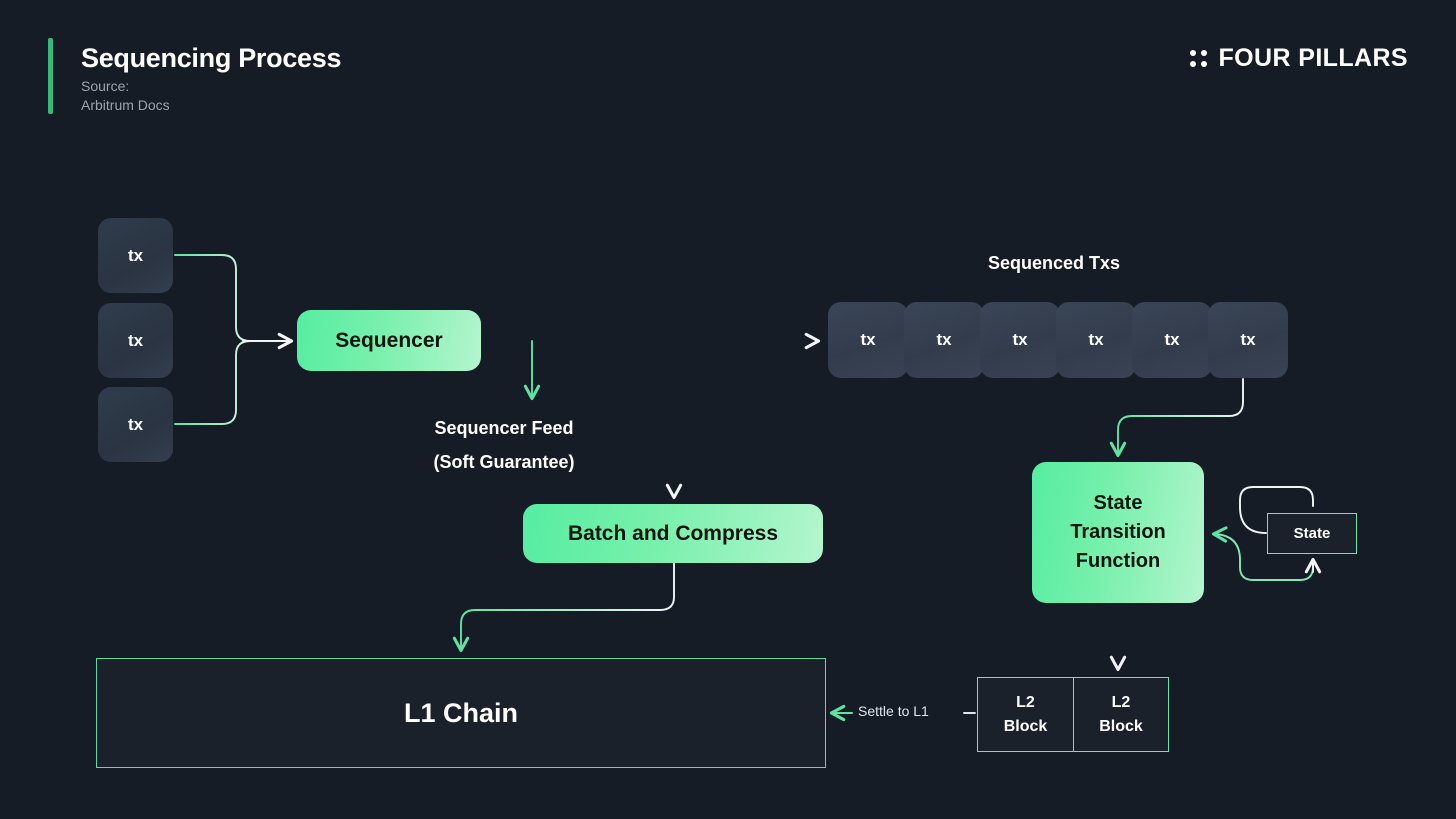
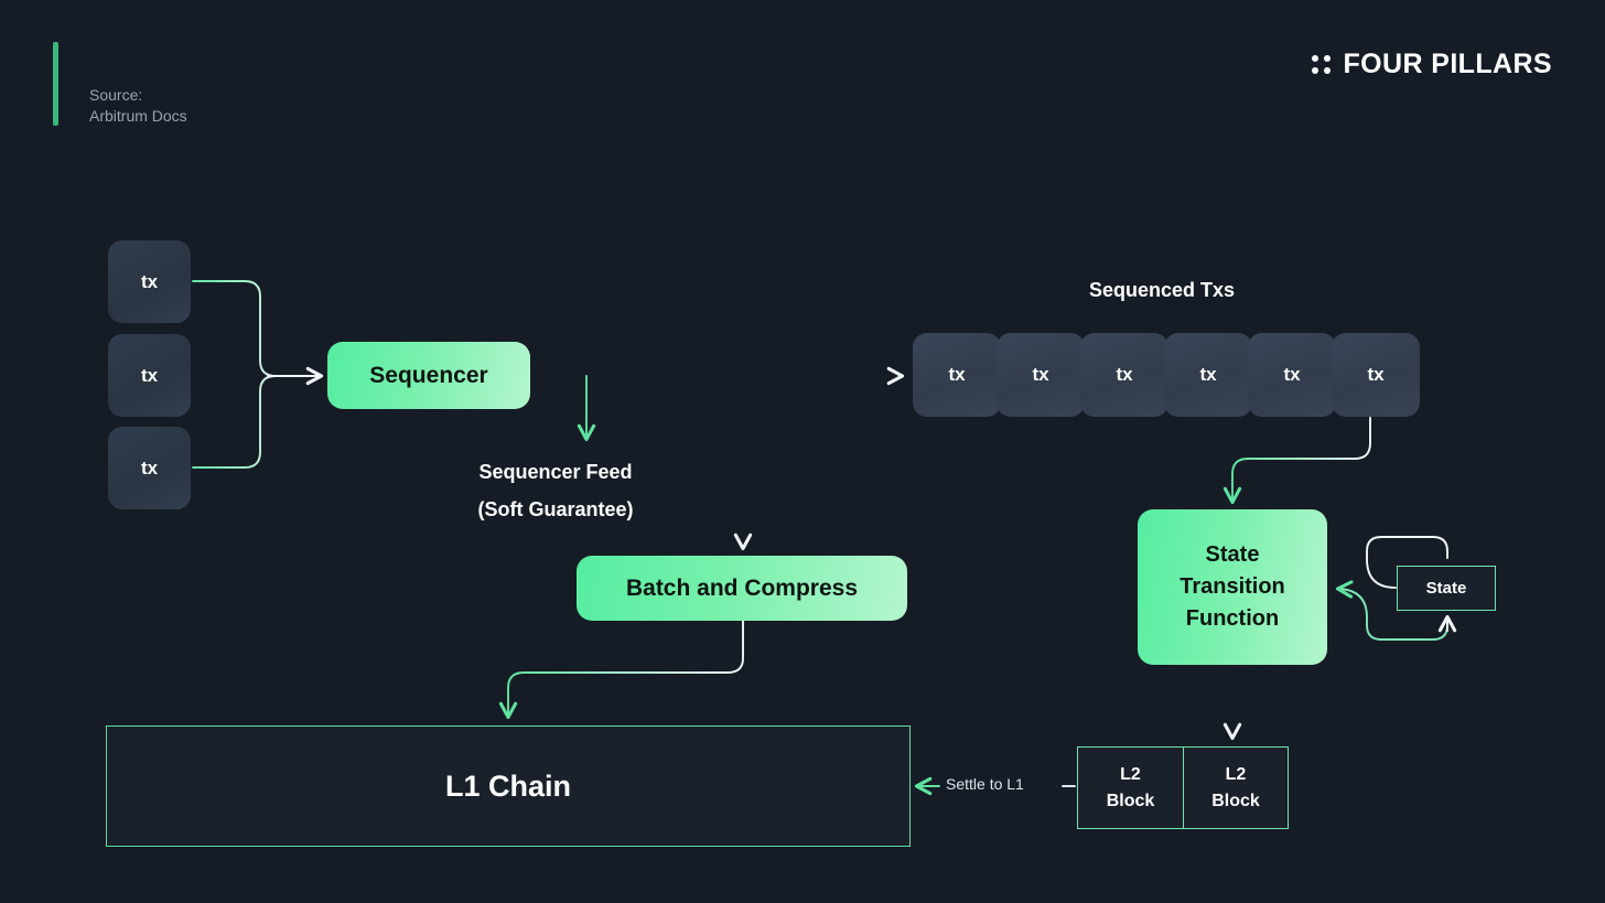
- Sequencing Process
  Source:
  Arbitrum Docs
  FOUR PILLARS
  tx
  tx
  tx
  Sequencer
  Sequencer Feed
  (Soft Guarantee)
  Batch and Compress
  Sequenced Txs
  tx
  tx
  tx
  tx
  tx
  tx
  State
  Transition
  Function
  State
  L2
  Block
  L2
  Block
  Settle to L1
  L1 Chain
